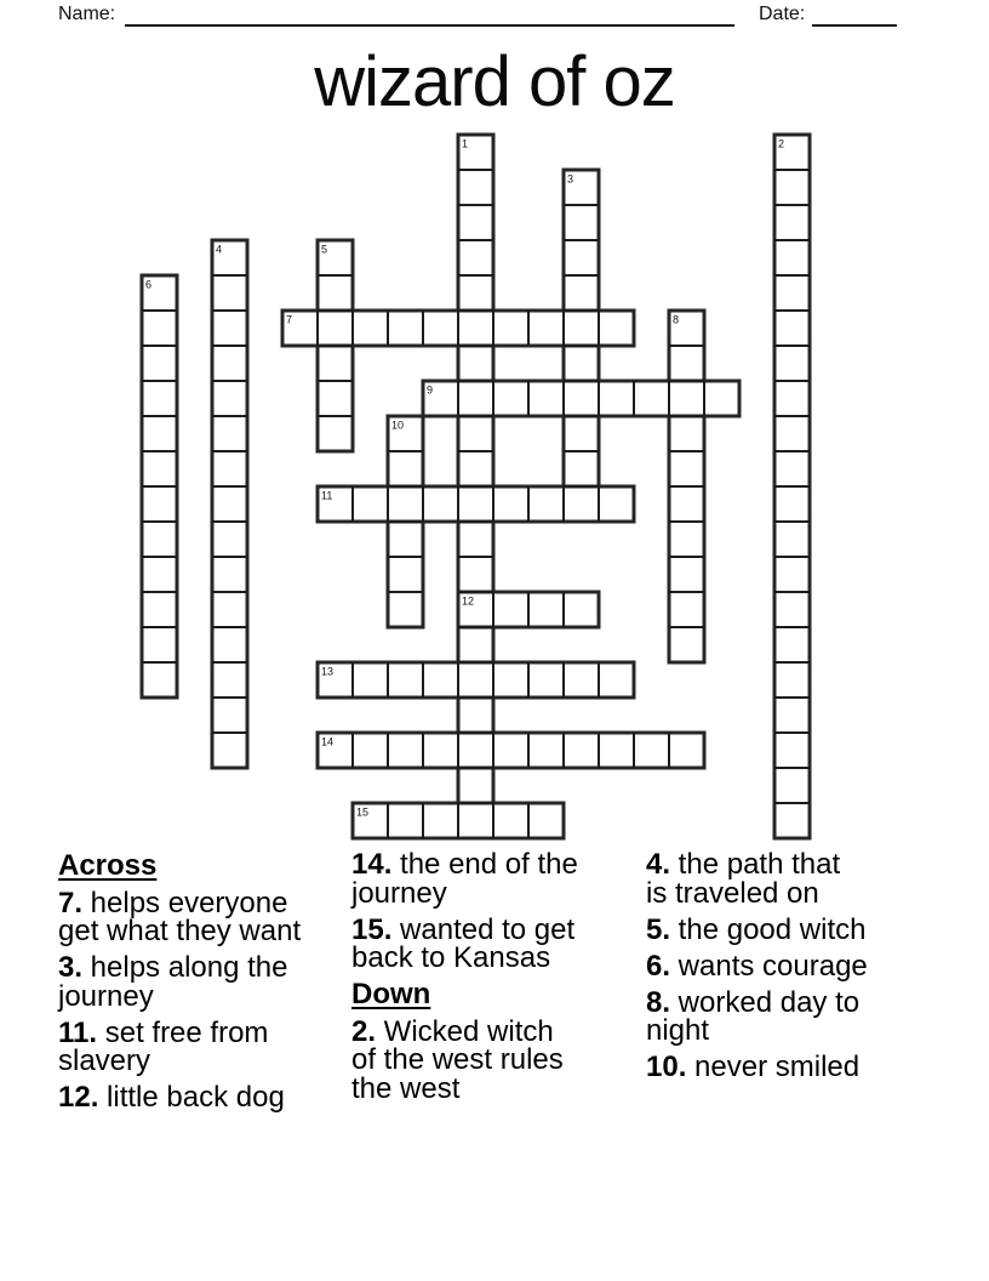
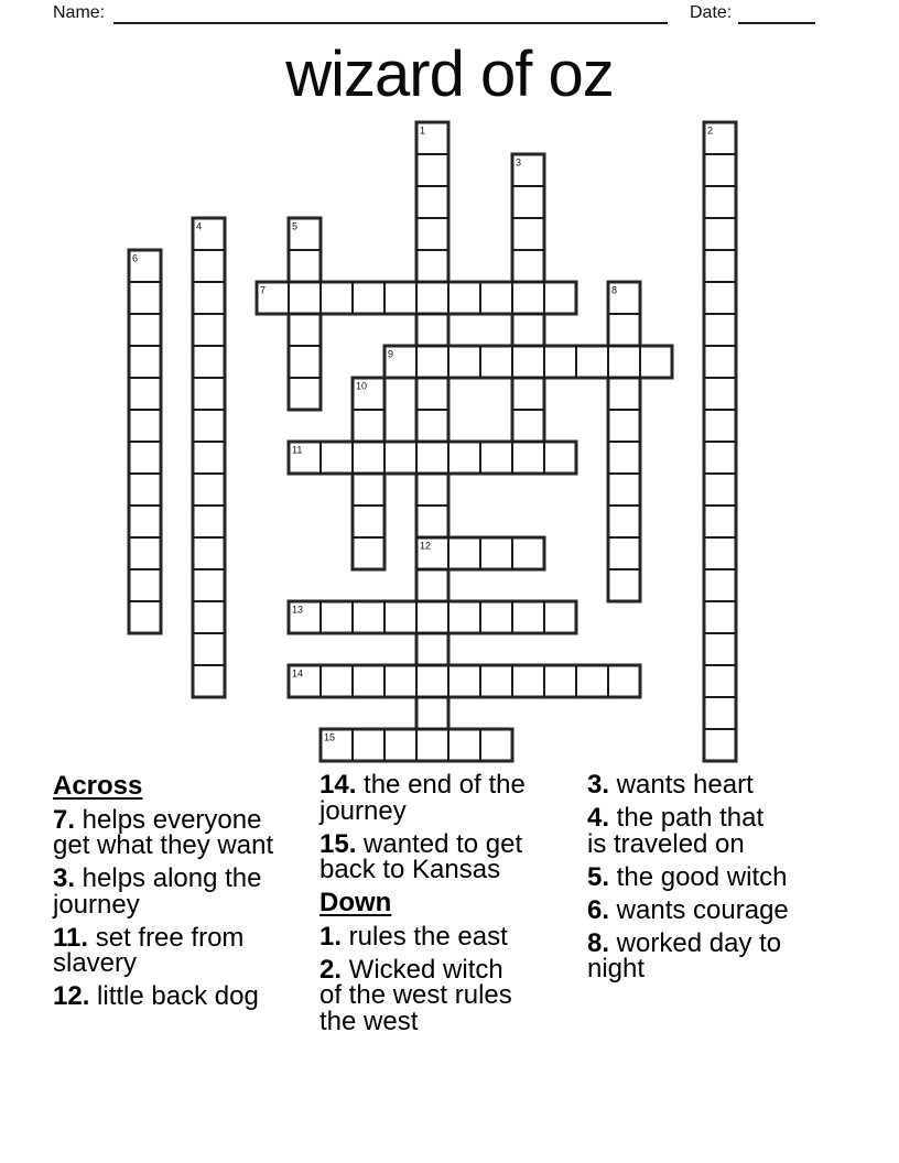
  Name:
  Date:
  wizard of oz
  1
  2
  3
  4
  5
  6
  7
  8
  9
  10
  11
  12
  13
  14
  15
  Across
  7. helps everyone
  get what they want
  3. helps along the
  journey
  11. set free from
  slavery
  12. little back dog
  14. the end of the
  journey
  15. wanted to get
  back to Kansas
  Down
+ 1. rules the east
  2. Wicked witch
  of the west rules
  the west
+ 3. wants heart
  4. the path that
  is traveled on
  5. the good witch
  6. wants courage
  8. worked day to
  night
- 10. never smiled
